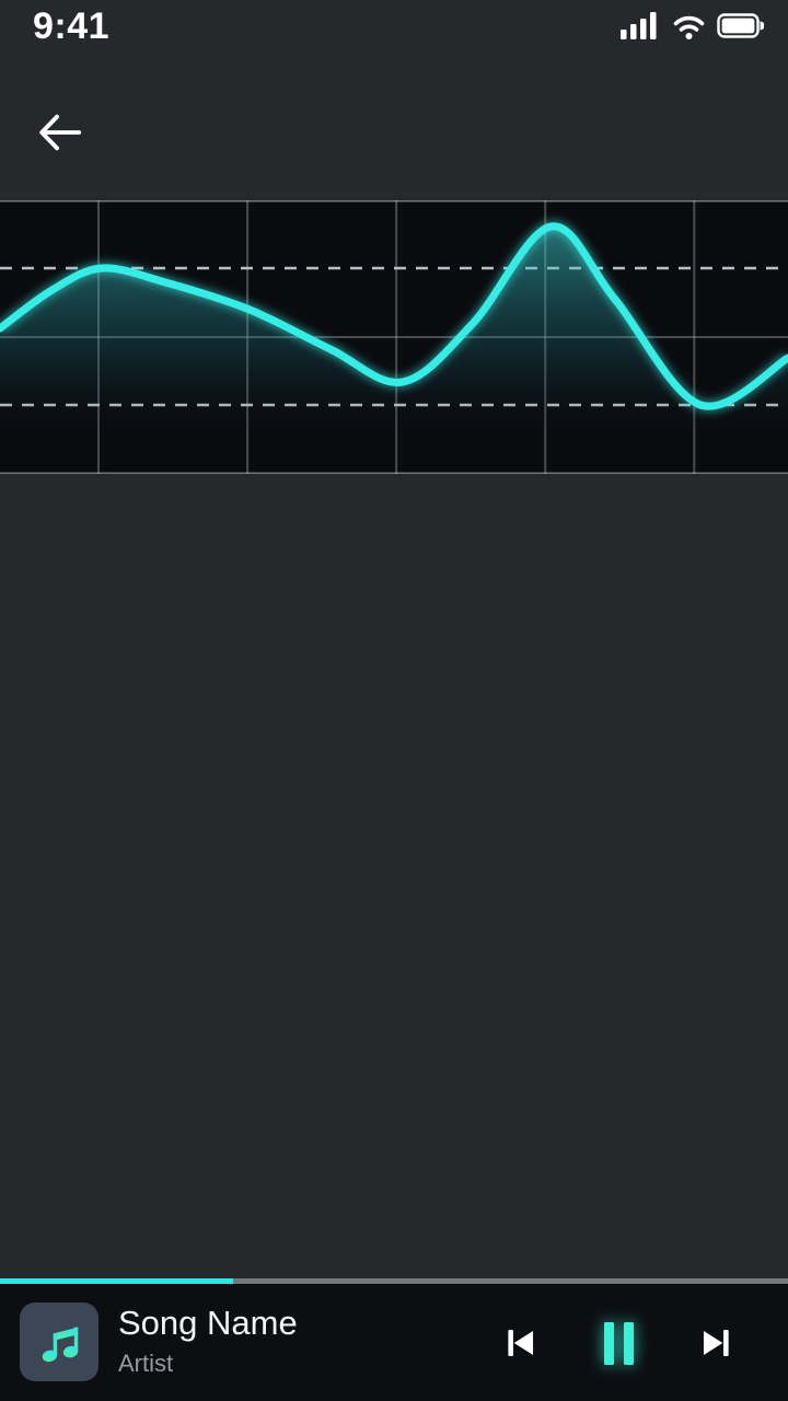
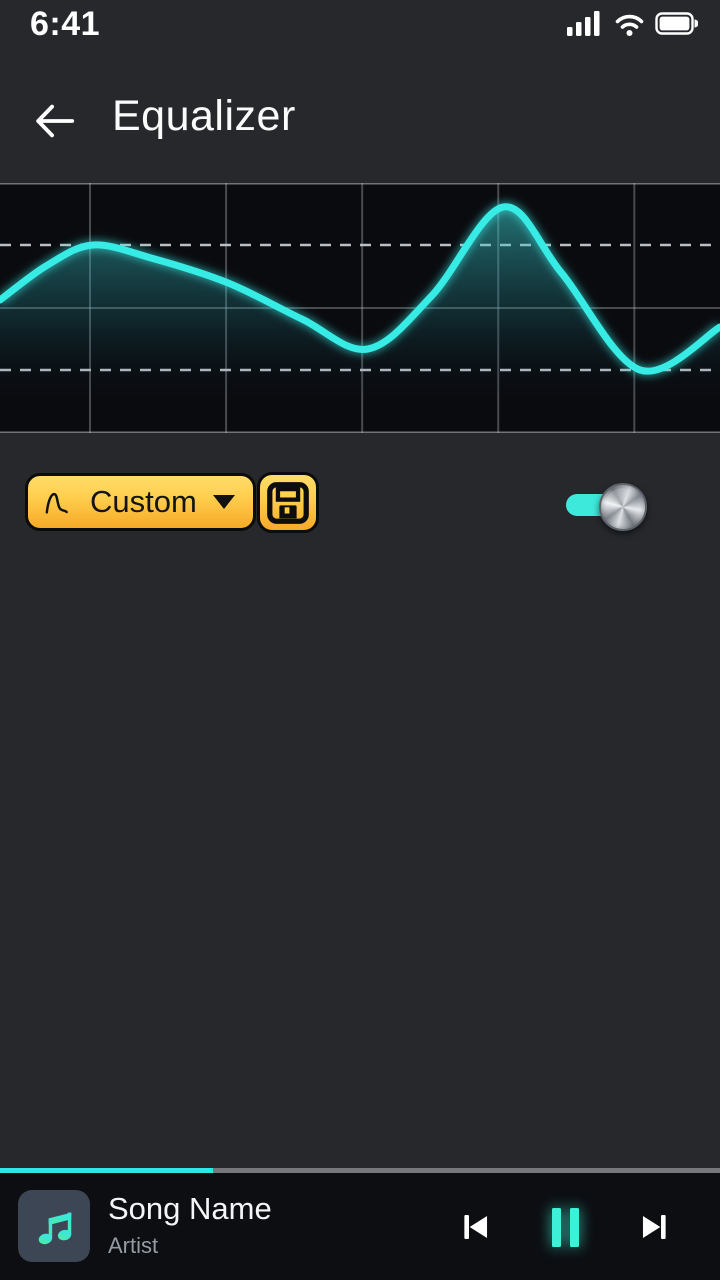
- 9:41
+ 6:41
+ Equalizer
+ Custom
  Song Name
  Artist
